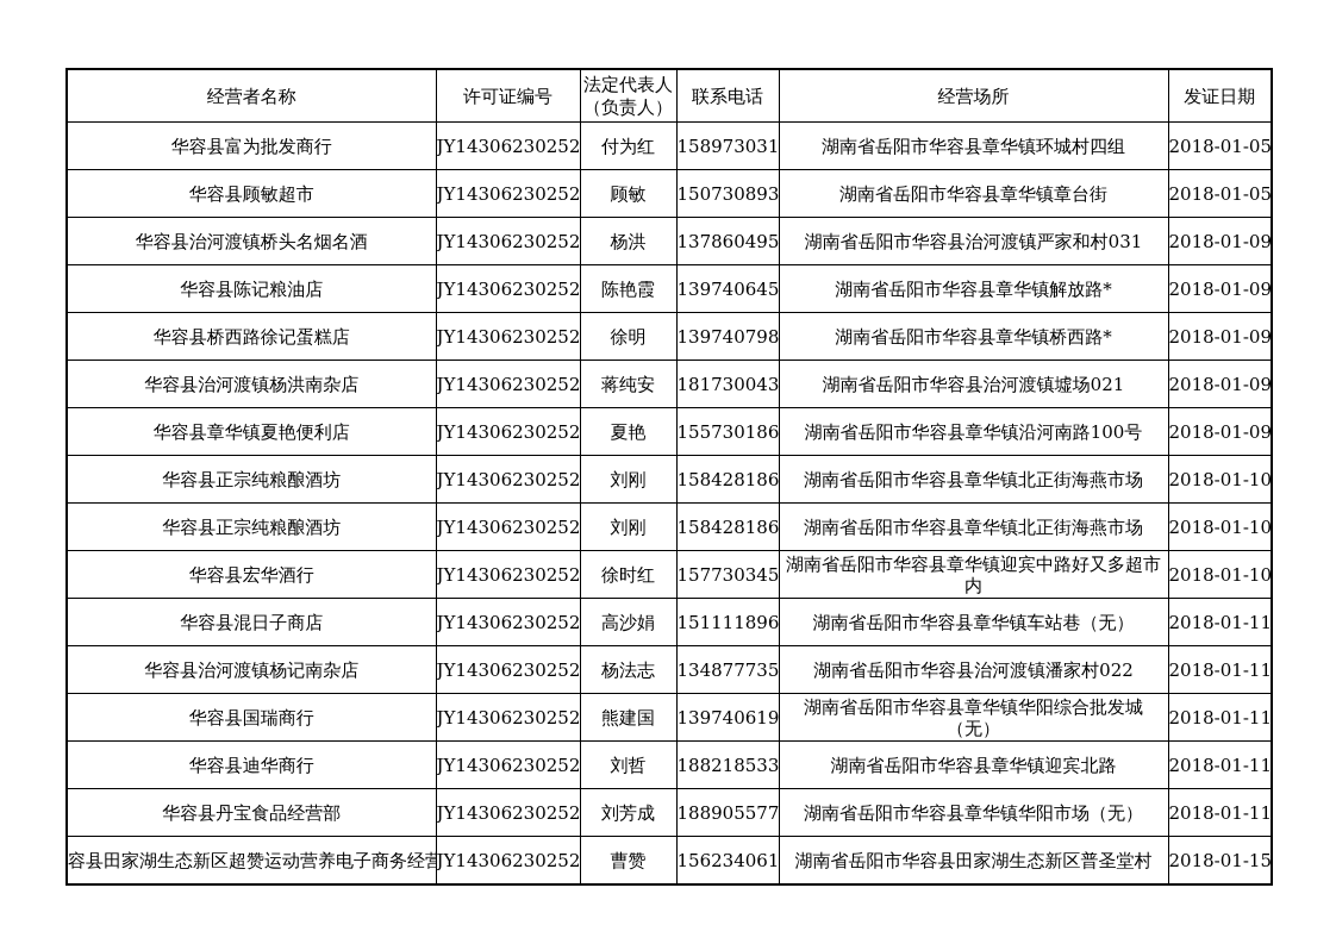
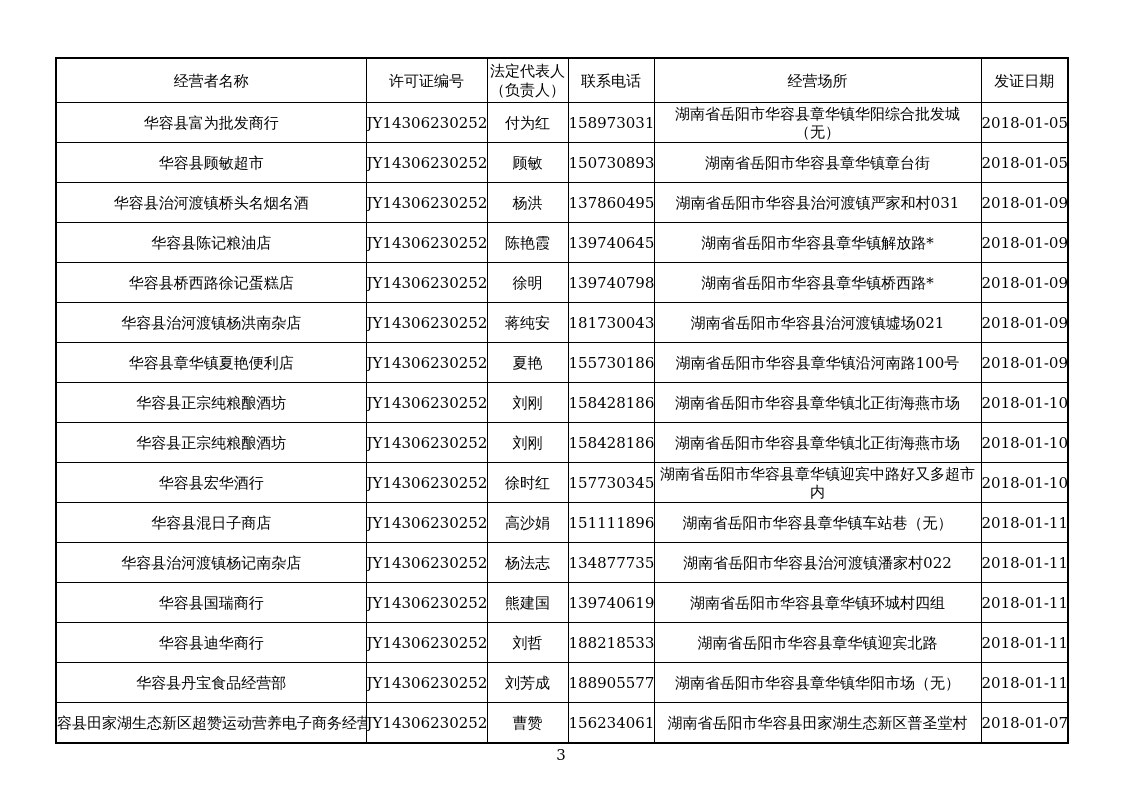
  经营者名称	许可证编号	法定代表人 （负责人）	联系电话	经营场所	发证日期
- 华容县富为批发商行	JY14306230252	付为红	158973031	湖南省岳阳市华容县章华镇环城村四组	2018-01-05
+ 华容县富为批发商行	JY14306230252	付为红	158973031	湖南省岳阳市华容县章华镇华阳综合批发城（无）	2018-01-05
  华容县顾敏超市	JY14306230252	顾敏	150730893	湖南省岳阳市华容县章华镇章台街	2018-01-05
  华容县治河渡镇桥头名烟名酒	JY14306230252	杨洪	137860495	湖南省岳阳市华容县治河渡镇严家和村031	2018-01-09
  华容县陈记粮油店	JY14306230252	陈艳霞	139740645	湖南省岳阳市华容县章华镇解放路*	2018-01-09
  华容县桥西路徐记蛋糕店	JY14306230252	徐明	139740798	湖南省岳阳市华容县章华镇桥西路*	2018-01-09
  华容县治河渡镇杨洪南杂店	JY14306230252	蒋纯安	181730043	湖南省岳阳市华容县治河渡镇墟场021	2018-01-09
  华容县章华镇夏艳便利店	JY14306230252	夏艳	155730186	湖南省岳阳市华容县章华镇沿河南路100号	2018-01-09
  华容县正宗纯粮酿酒坊	JY14306230252	刘刚	158428186	湖南省岳阳市华容县章华镇北正街海燕市场	2018-01-10
  华容县正宗纯粮酿酒坊	JY14306230252	刘刚	158428186	湖南省岳阳市华容县章华镇北正街海燕市场	2018-01-10
  华容县宏华酒行	JY14306230252	徐时红	157730345	湖南省岳阳市华容县章华镇迎宾中路好又多超市内	2018-01-10
  华容县混日子商店	JY14306230252	高沙娟	151111896	湖南省岳阳市华容县章华镇车站巷（无）	2018-01-11
  华容县治河渡镇杨记南杂店	JY14306230252	杨法志	134877735	湖南省岳阳市华容县治河渡镇潘家村022	2018-01-11
- 华容县国瑞商行	JY14306230252	熊建国	139740619	湖南省岳阳市华容县章华镇华阳综合批发城（无）	2018-01-11
+ 华容县国瑞商行	JY14306230252	熊建国	139740619	湖南省岳阳市华容县章华镇环城村四组	2018-01-11
  华容县迪华商行	JY14306230252	刘哲	188218533	湖南省岳阳市华容县章华镇迎宾北路	2018-01-11
  华容县丹宝食品经营部	JY14306230252	刘芳成	188905577	湖南省岳阳市华容县章华镇华阳市场（无）	2018-01-11
- 容县田家湖生态新区超赞运动营养电子商务经营	JY14306230252	曹赞	156234061	湖南省岳阳市华容县田家湖生态新区普圣堂村	2018-01-15
+ 容县田家湖生态新区超赞运动营养电子商务经营	JY14306230252	曹赞	156234061	湖南省岳阳市华容县田家湖生态新区普圣堂村	2018-01-07
+ 3
